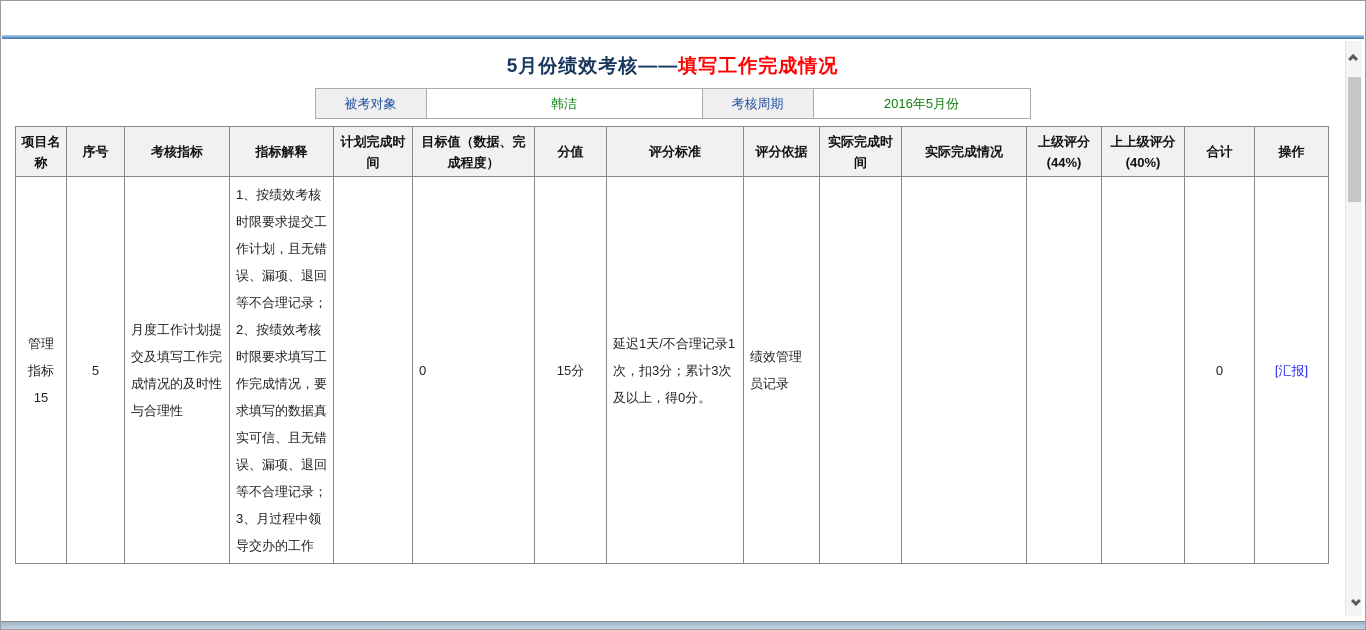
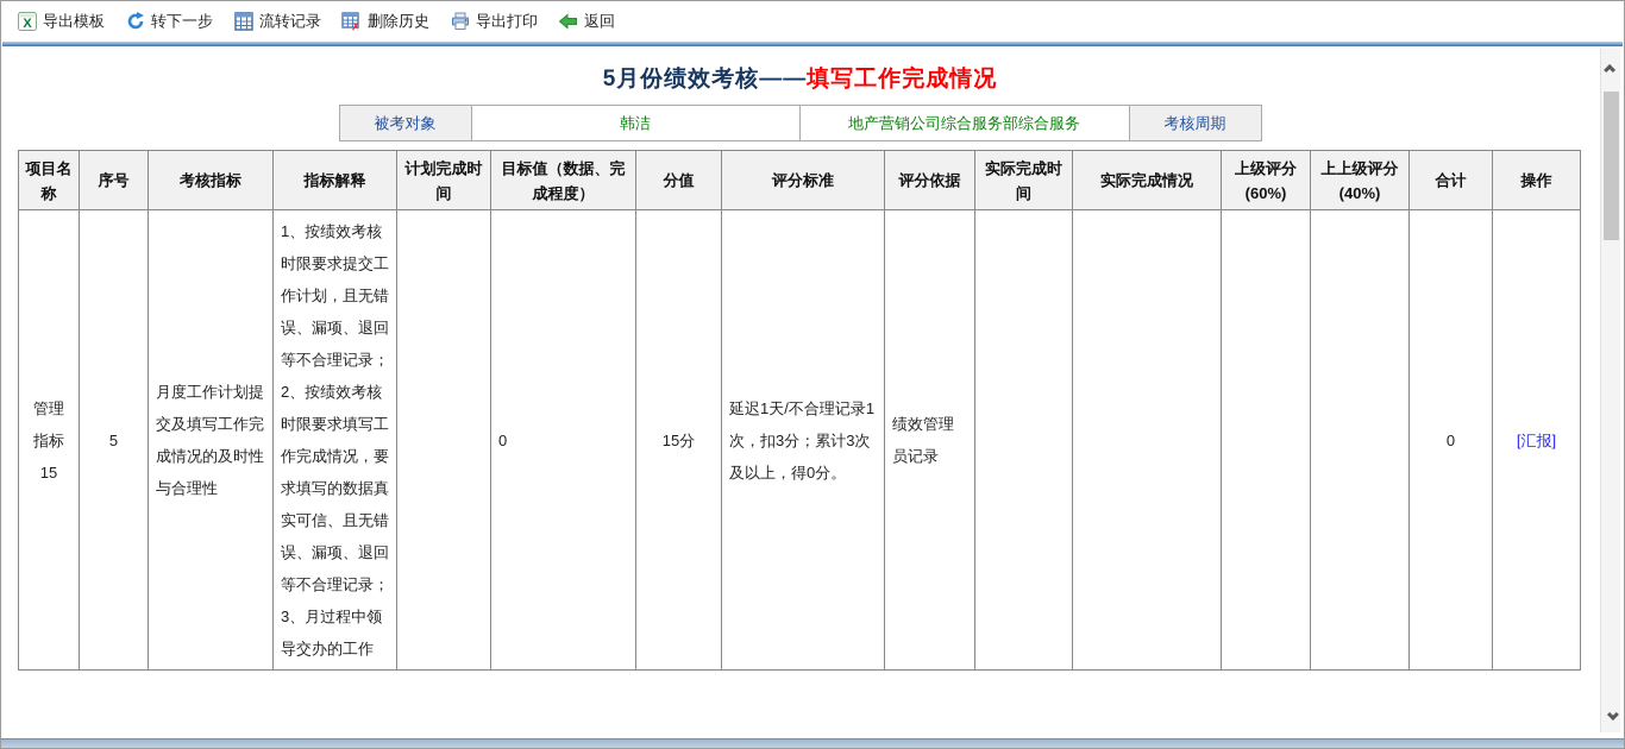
+ X
+ 导出模板
+ 转下一步
+ 流转记录
+ ✗
+ 删除历史
+ 导出打印
+ 返回
  5月份绩效考核——填写工作完成情况
  被考对象
  韩洁
+ 地产营销公司综合服务部综合服务
  考核周期
- 2016年5月份
- 项目名称	序号	考核指标	指标解释	计划完成时间	目标值（数据、完成程度）	分值	评分标准	评分依据	实际完成时间	实际完成情况	上级评分(44%)	上上级评分(40%)	合计	操作
+ 项目名称	序号	考核指标	指标解释	计划完成时间	目标值（数据、完成程度）	分值	评分标准	评分依据	实际完成时间	实际完成情况	上级评分(60%)	上上级评分(40%)	合计	操作
  管理指标15	5	月度工作计划提交及填写工作完成情况的及时性与合理性	1、按绩效考核时限要求提交工作计划，且无错误、漏项、退回等不合理记录； 2、按绩效考核时限要求填写工作完成情况，要求填写的数据真实可信、且无错误、漏项、退回等不合理记录； 3、月过程中领导交办的工作		0	15分	延迟1天/不合理记录1次，扣3分；累计3次及以上，得0分。	绩效管理员记录					0	[汇报]
